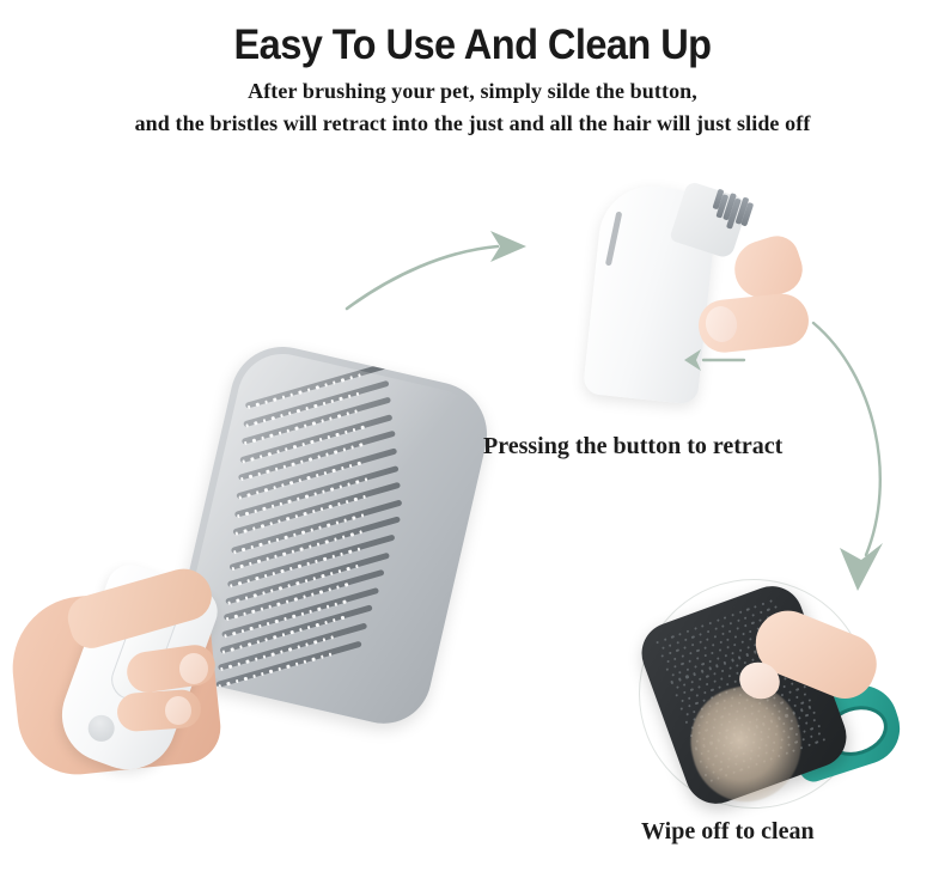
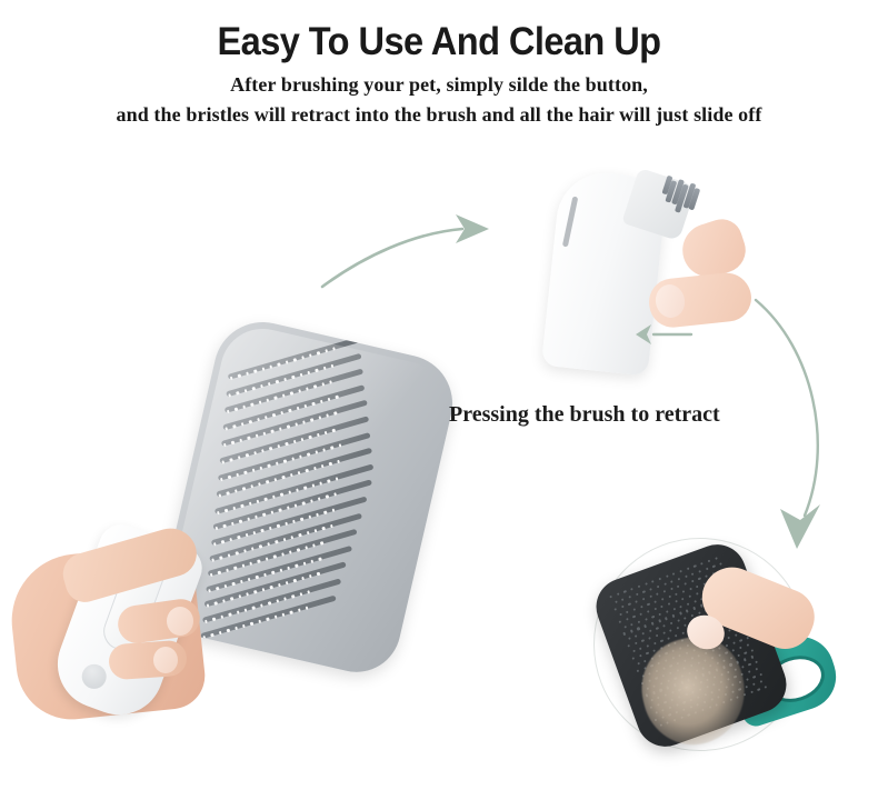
  Easy To Use And Clean Up
  After brushing your pet, simply silde the button,
- and the bristles will retract into the just and all the hair will just slide off
+ and the bristles will retract into the brush and all the hair will just slide off
- Pressing the button to retract
+ Pressing the brush to retract
- Wipe off to clean
